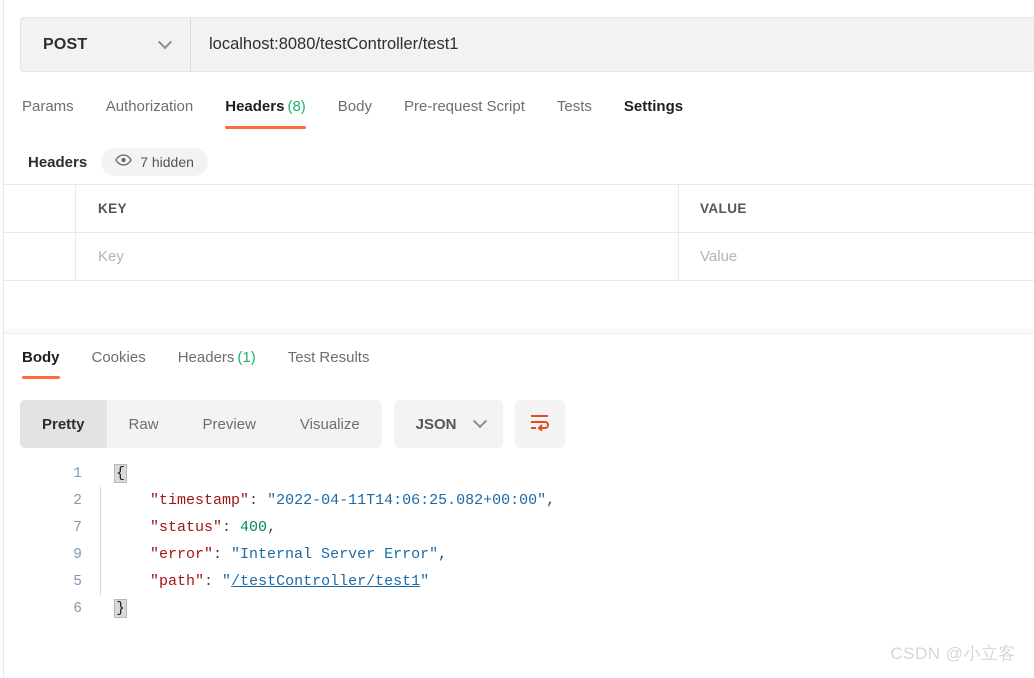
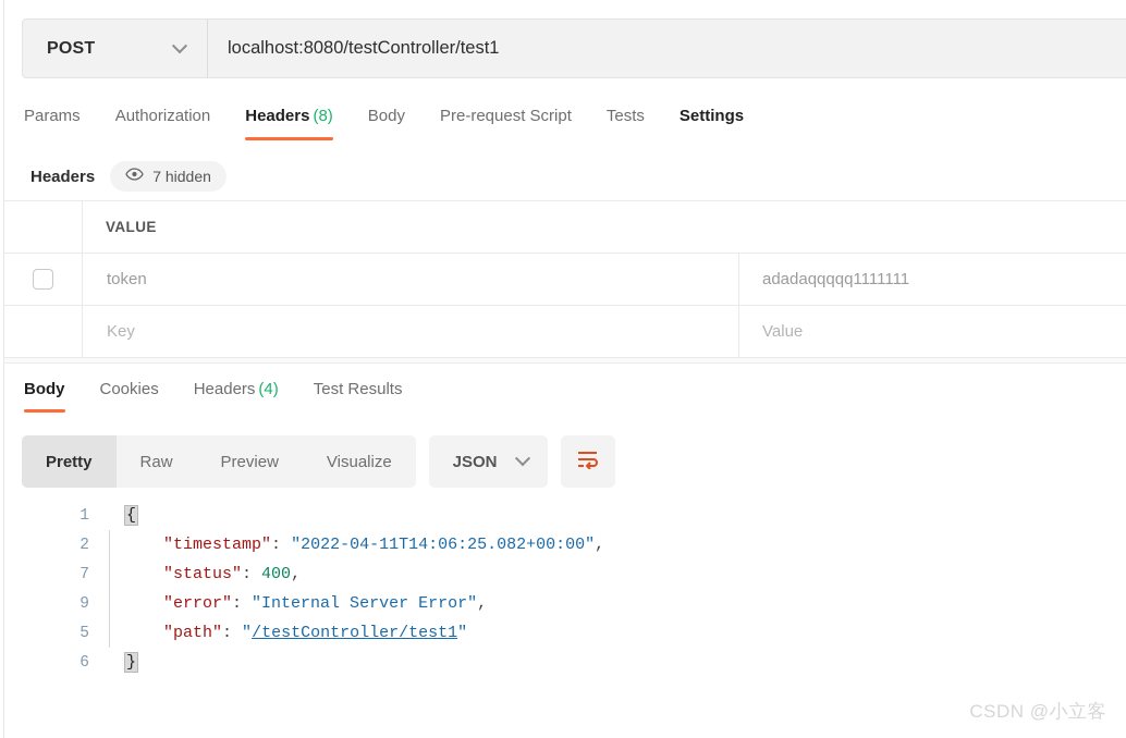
  POST
  localhost:8080/testController/test1
  Params
  Authorization
  Headers (8)
  Body
  Pre-request Script
  Tests
  Settings
  Headers
  7 hidden
- KEY
  VALUE
+ token
+ adadaqqqqq1111111
  Key
  Value
  Body
  Cookies
- Headers (1)
+ Headers (4)
  Test Results
  Pretty
  Raw
  Preview
  Visualize
  JSON
  1
  {
  2
  "timestamp": "2022-04-11T14:06:25.082+00:00",
  7
  "status": 400,
  9
  "error": "Internal Server Error",
  5
  "path": "/testController/test1"
  6
  }
  CSDN @小立客
